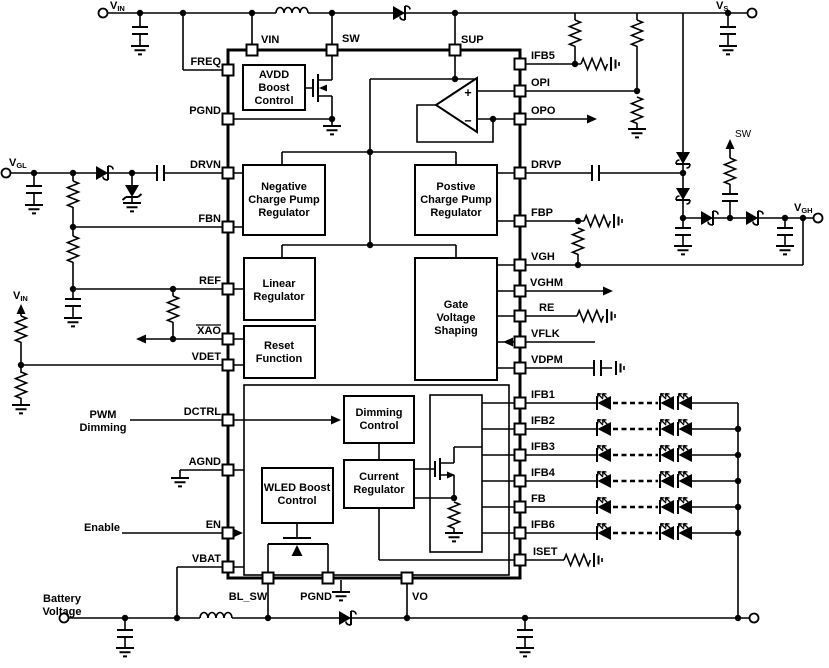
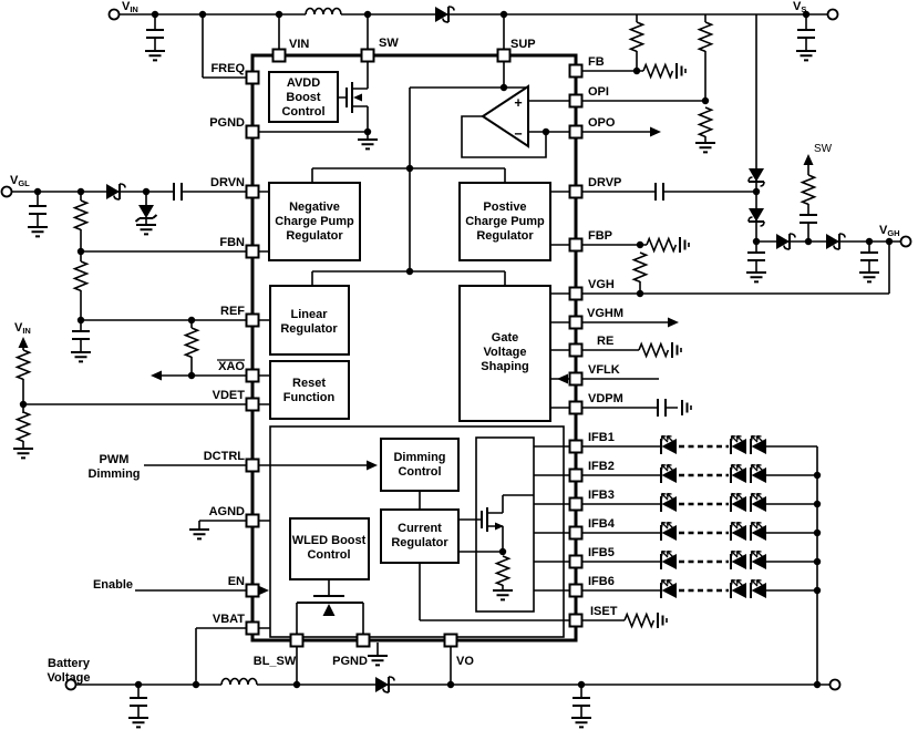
  VIN
  VS
  SW
  VGH
  VGL
  VIN
  PWM
  Dimming
  Enable
  Battery
  Voltage
  +
  −
  AVDD
  Boost
  Control
  Negative
  Charge Pump
  Regulator
  Postive
  Charge Pump
  Regulator
  Linear
  Regulator
  Reset
  Function
  Gate
  Voltage
  Shaping
  Dimming
  Control
  Current
  Regulator
  WLED Boost
  Control
  VIN
  SW
  SUP
  FREQ
  PGND
  DRVN
  FBN
  REF
  XAO
  VDET
  DCTRL
  AGND
  EN
  VBAT
- IFB5
+ FB
  OPI
  OPO
  DRVP
  FBP
  VGH
  VGHM
  RE
  VFLK
  VDPM
  IFB1
  IFB2
  IFB3
  IFB4
- FB
+ IFB5
  IFB6
  ISET
  BL_SW
  PGND
  VO
